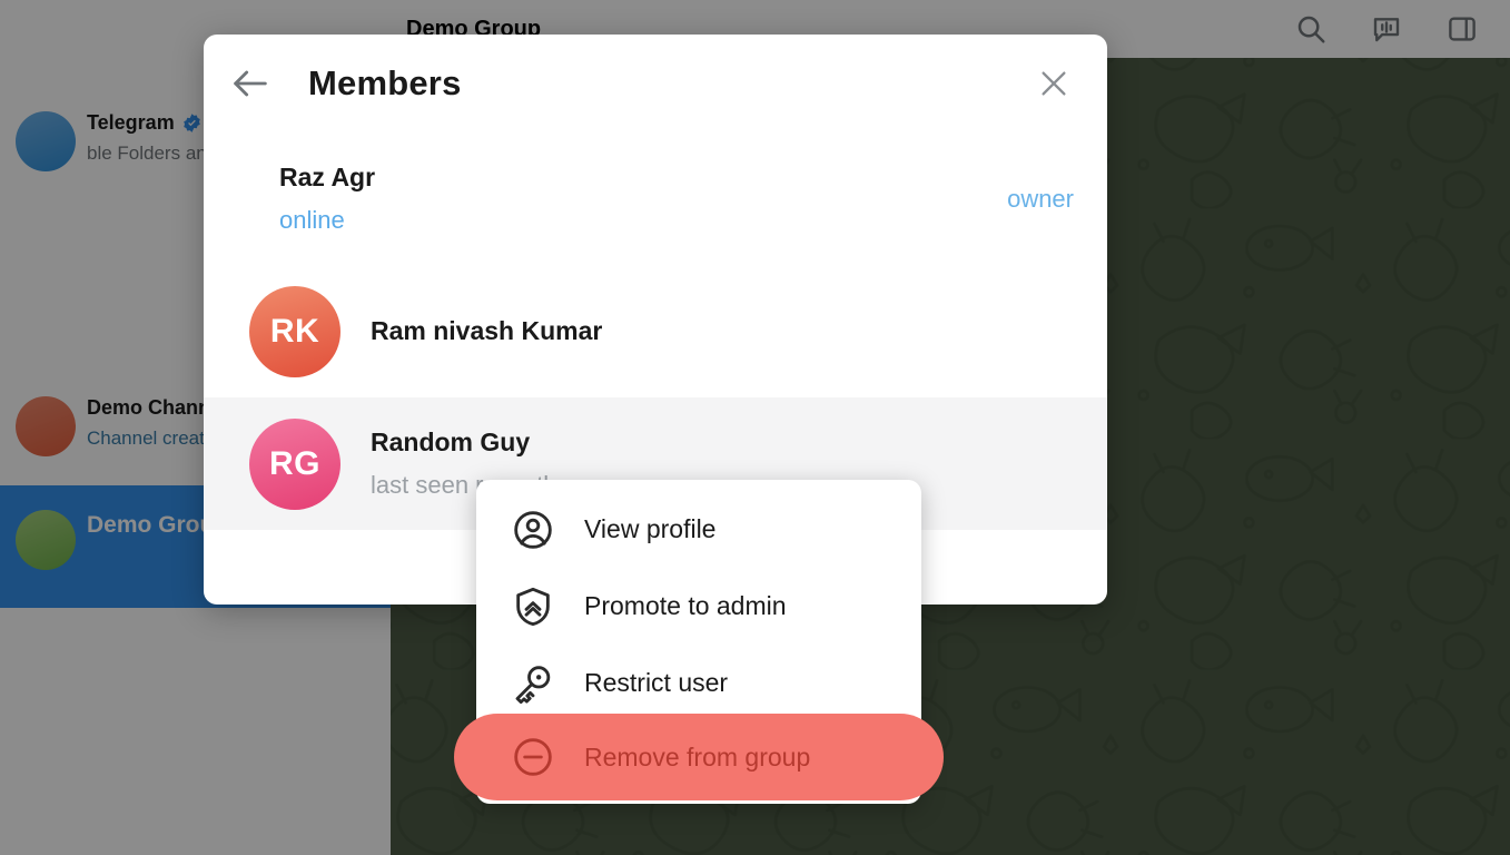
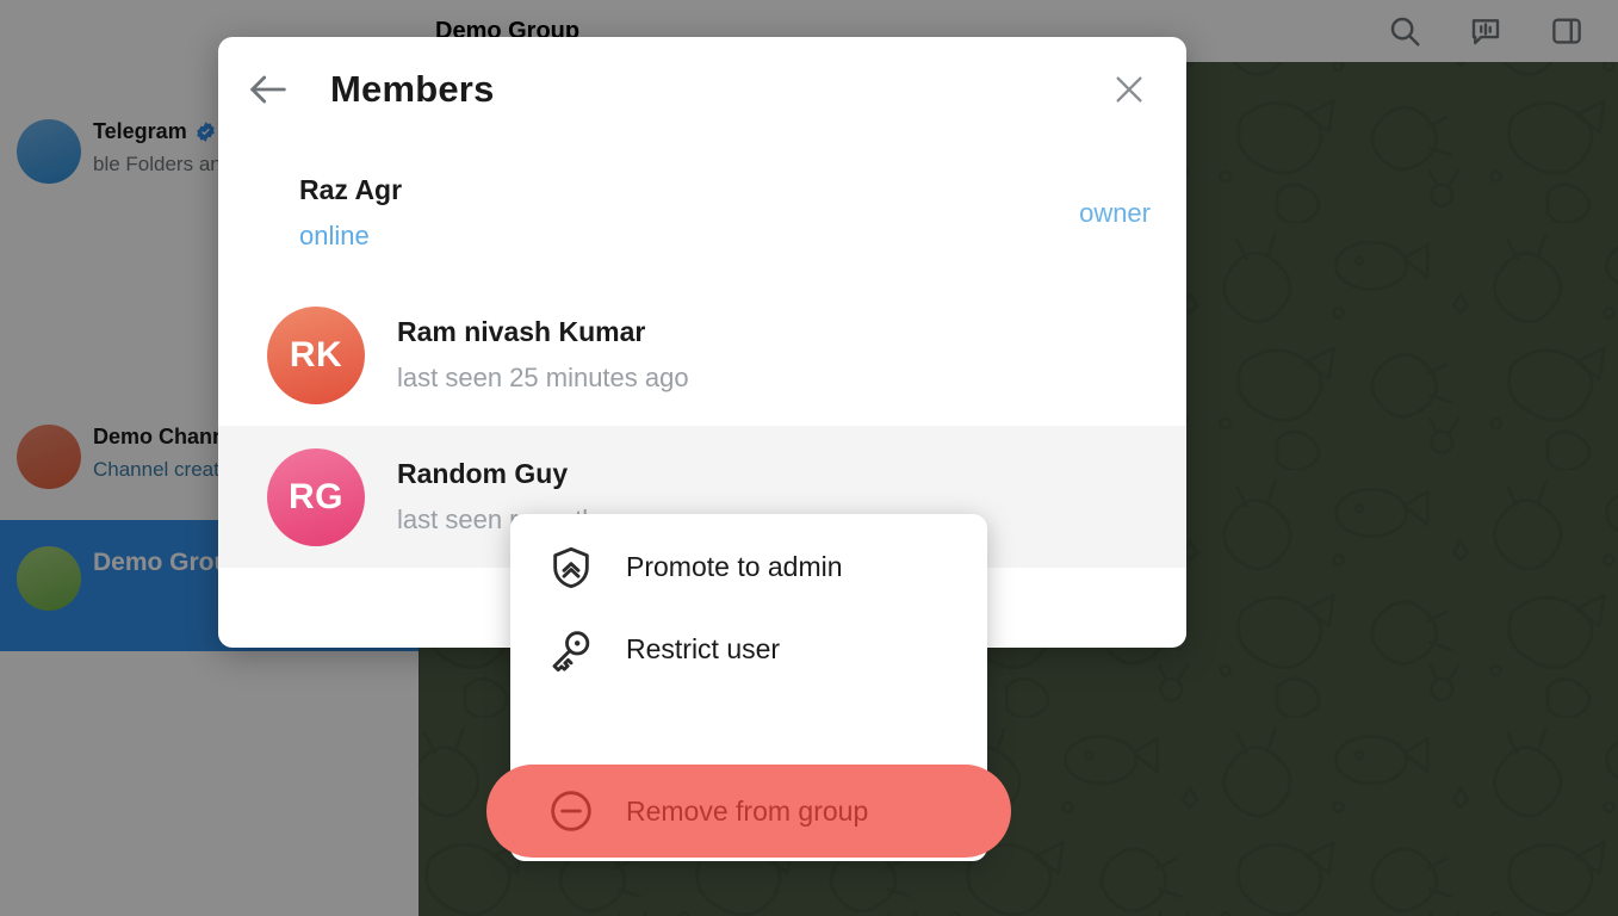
  Telegram
  ble Folders an
  Demo Chan
  Channel creat
  Demo Gro
  Demo Group
  Members
  Raz Agr
  online
  owner
  RK
  Ram nivash Kumar
+ last seen 25 minutes ago
  RG
  Random Guy
- View profile
  Promote to admin
  Restrict user
  Remove from group
